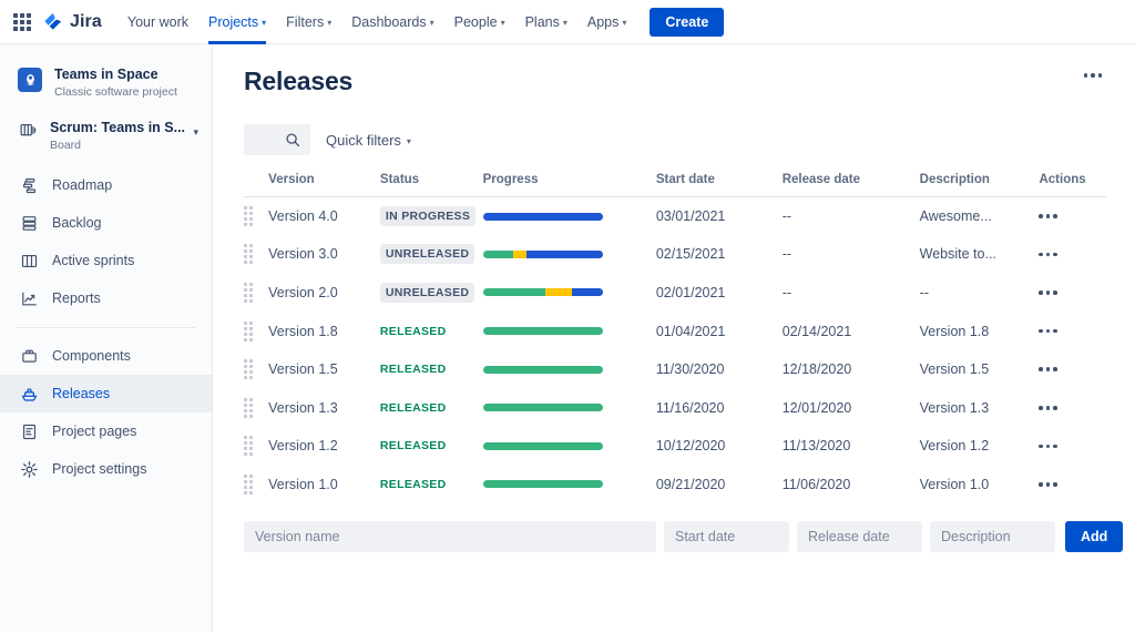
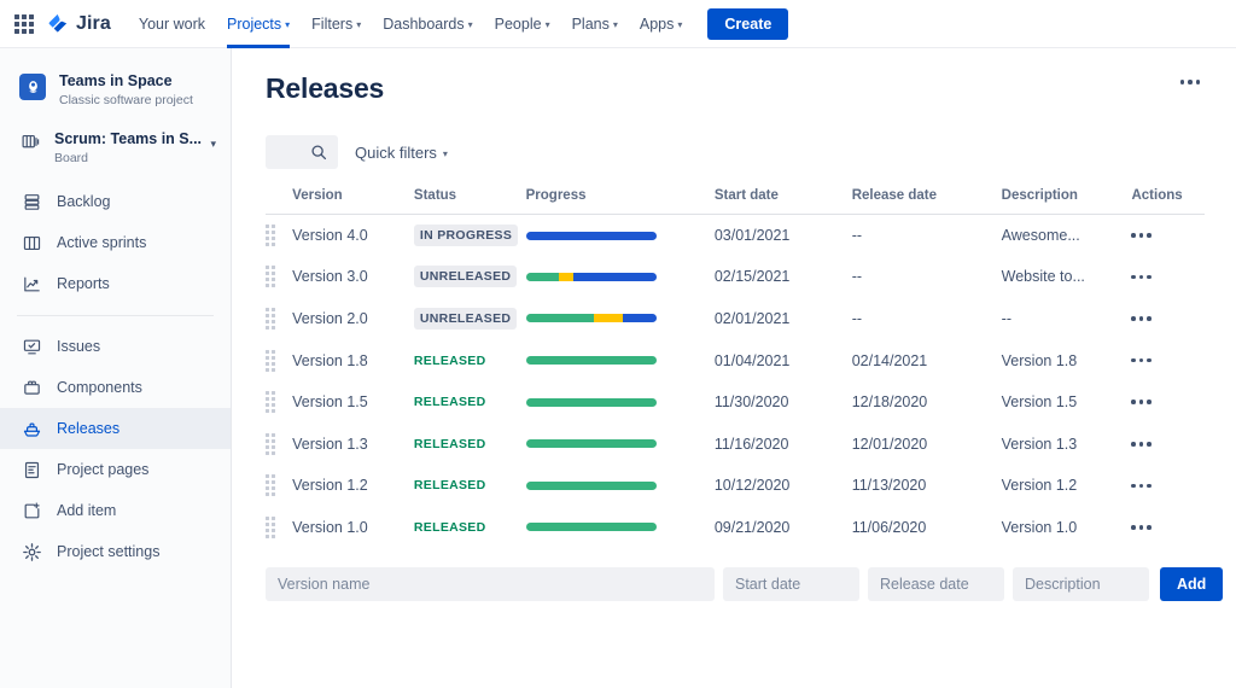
  Jira
  Your work
  Projects
  ▾
  Filters
  ▾
  Dashboards
  ▾
  People
  ▾
  Plans
  ▾
  Apps
  ▾
  Create
  Teams in Space
  Classic software project
  Scrum: Teams in S...
  Board
  ▾
- Roadmap
  Backlog
  Active sprints
  Reports
+ Issues
  Components
  Releases
  Project pages
+ Add item
  Project settings
  Releases
  Quick filters
  ▾
  	Version	Status	Progress	Start date	Release date	Description	Actions
  	Version 4.0	IN PROGRESS		03/01/2021	--	Awesome...
  	Version 3.0	UNRELEASED		02/15/2021	--	Website to...
  	Version 2.0	UNRELEASED		02/01/2021	--	--
  	Version 1.8	RELEASED		01/04/2021	02/14/2021	Version 1.8
  	Version 1.5	RELEASED		11/30/2020	12/18/2020	Version 1.5
  	Version 1.3	RELEASED		11/16/2020	12/01/2020	Version 1.3
  	Version 1.2	RELEASED		10/12/2020	11/13/2020	Version 1.2
  	Version 1.0	RELEASED		09/21/2020	11/06/2020	Version 1.0
  Version name
  Start date
  Release date
  Description
  Add
